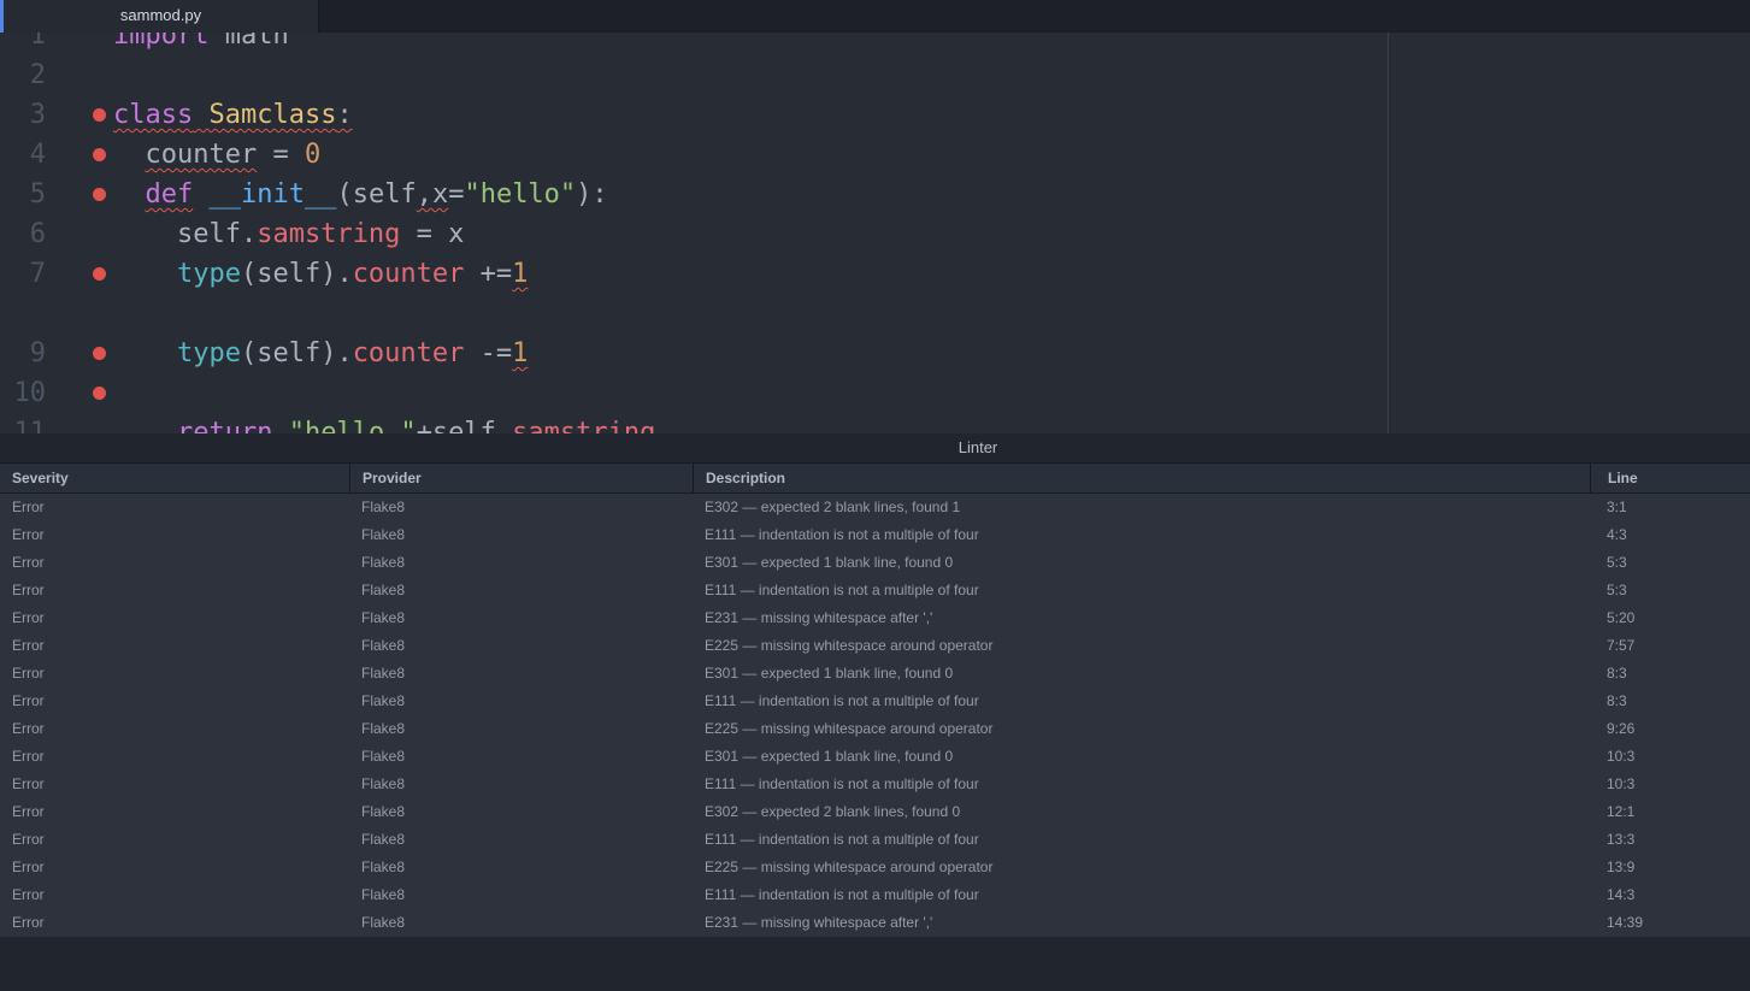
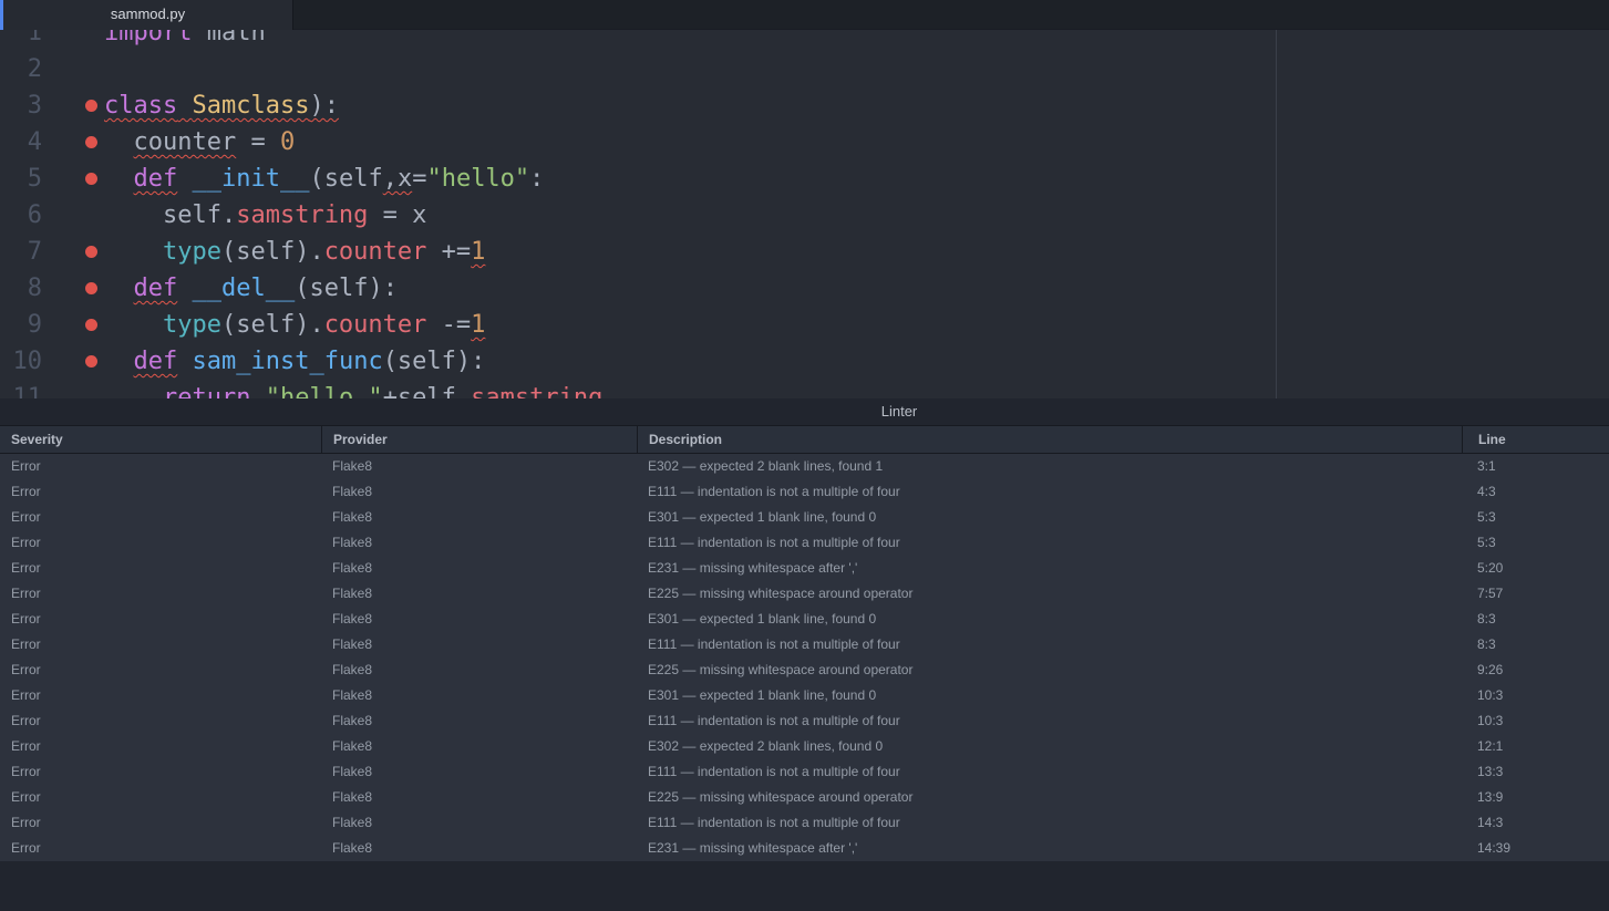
  1
  import math
  2
  3
- class Samclass:
+ class Samclass):
  4
  counter = 0
  5
- def __init__(self,x="hello"):
+ def __init__(self,x="hello":
  6
  self.samstring = x
  7
  type(self).counter +=1
+ 8
+ def __del__(self):
  9
  type(self).counter -=1
  10
+ def sam_inst_func(self):
  sammod.py
  Linter
  Severity
  Provider
  Description
  Line
  Error
  Flake8
  E302 — expected 2 blank lines, found 1
  3:1
  Error
  Flake8
  E111 — indentation is not a multiple of four
  4:3
  Error
  Flake8
  E301 — expected 1 blank line, found 0
  5:3
  Error
  Flake8
  E111 — indentation is not a multiple of four
  5:3
  Error
  Flake8
  E231 — missing whitespace after ','
  5:20
  Error
  Flake8
  E225 — missing whitespace around operator
  7:57
  Error
  Flake8
  E301 — expected 1 blank line, found 0
  8:3
  Error
  Flake8
  E111 — indentation is not a multiple of four
  8:3
  Error
  Flake8
  E225 — missing whitespace around operator
  9:26
  Error
  Flake8
  E301 — expected 1 blank line, found 0
  10:3
  Error
  Flake8
  E111 — indentation is not a multiple of four
  10:3
  Error
  Flake8
  E302 — expected 2 blank lines, found 0
  12:1
  Error
  Flake8
  E111 — indentation is not a multiple of four
  13:3
  Error
  Flake8
  E225 — missing whitespace around operator
  13:9
  Error
  Flake8
  E111 — indentation is not a multiple of four
  14:3
  Error
  Flake8
  E231 — missing whitespace after ','
  14:39
